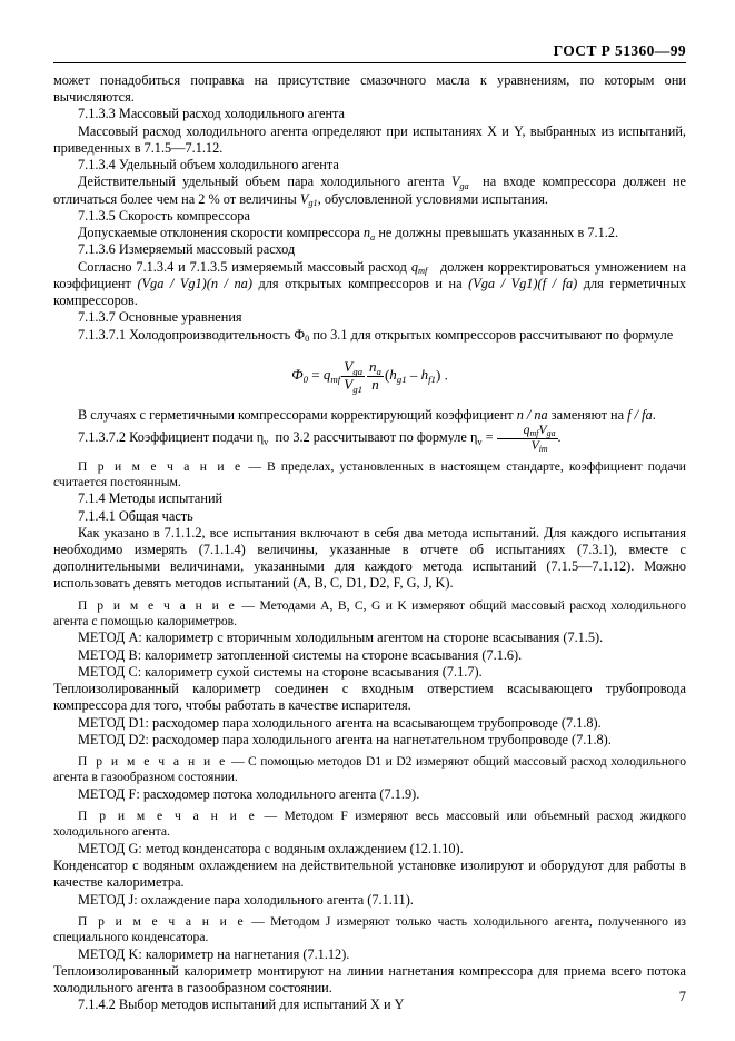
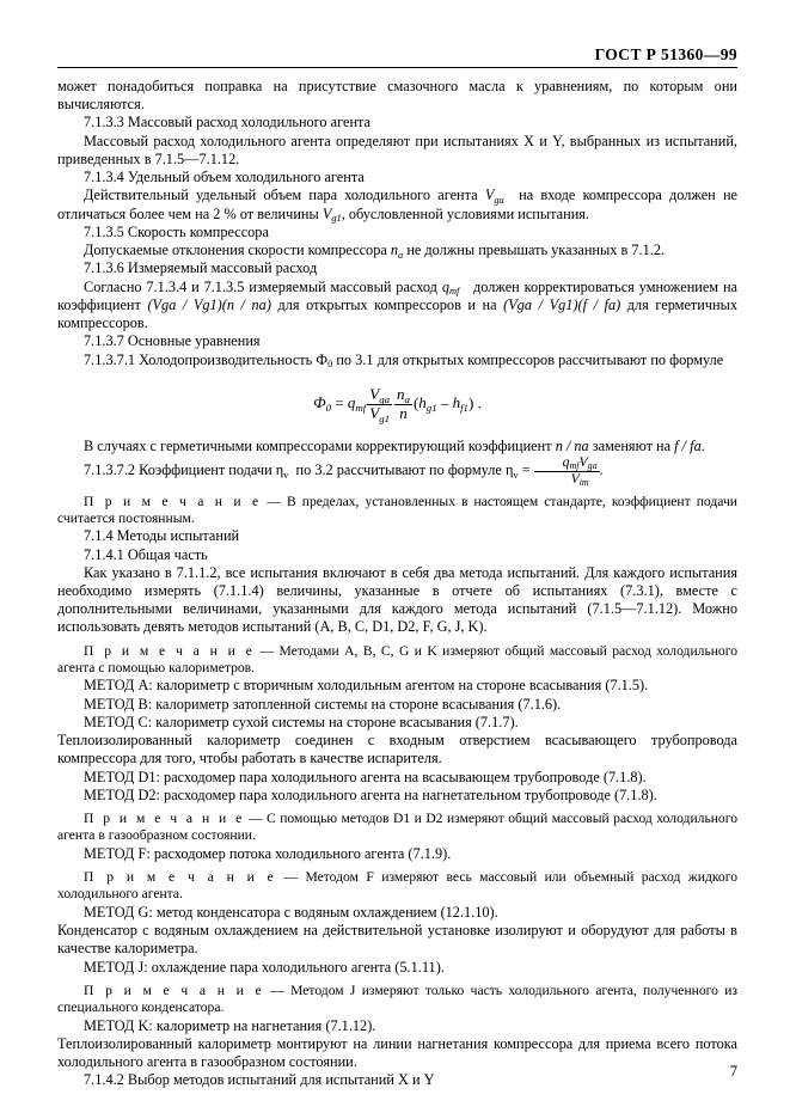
  ГОСТ Р 51360—99
  может понадобиться поправка на присутствие смазочного масла к уравнениям, по которым они вычисляются.
  7.1.3.3 Массовый расход холодильного агента
  Массовый расход холодильного агента определяют при испытаниях X и Y, выбранных из испытаний, приведенных в 7.1.5—7.1.12.
  7.1.3.4 Удельный объем холодильного агента
  Действительный удельный объем пара холодильного агента Vga на входе компрессора должен не отличаться более чем на 2 % от величины Vg1, обусловленной условиями испытания.
  7.1.3.5 Скорость компрессора
  Допускаемые отклонения скорости компрессора na не должны превышать указанных в 7.1.2.
  7.1.3.6 Измеряемый массовый расход
  Согласно 7.1.3.4 и 7.1.3.5 измеряемый массовый расход qmf должен корректироваться умножением на коэффициент (Vga / Vg1)(n / na) для открытых компрессоров и на (Vga / Vg1)(f / fa) для герметичных компрессоров.
  7.1.3.7 Основные уравнения
  7.1.3.7.1 Холодопроизводительность Ф0 по 3.1 для открытых компрессоров рассчитывают по формуле
  Ф0 = qmf
  Vga
  Vg1
  na
  n
  (hg1 – hf1) .
  В случаях с герметичными компрессорами корректирующий коэффициент n / na заменяют на f / fa.
  7.1.3.7.2 Коэффициент подачи ηv по 3.2 рассчитывают по формуле ηv =
  qmfVga
  Vim
  .
  П р и м е ч а н и е — В пределах, установленных в настоящем стандарте, коэффициент подачи считается постоянным.
  7.1.4 Методы испытаний
  7.1.4.1 Общая часть
  Как указано в 7.1.1.2, все испытания включают в себя два метода испытаний. Для каждого испытания необходимо измерять (7.1.1.4) величины, указанные в отчете об испытаниях (7.3.1), вместе с дополнительными величинами, указанными для каждого метода испытаний (7.1.5—7.1.12). Можно использовать девять методов испытаний (A, B, C, D1, D2, F, G, J, K).
  П р и м е ч а н и е — Методами A, B, C, G и K измеряют общий массовый расход холодильного агента с помощью калориметров.
  МЕТОД A: калориметр с вторичным холодильным агентом на стороне всасывания (7.1.5).
  МЕТОД B: калориметр затопленной системы на стороне всасывания (7.1.6).
  МЕТОД C: калориметр сухой системы на стороне всасывания (7.1.7).
  Теплоизолированный калориметр соединен с входным отверстием всасывающего трубопровода компрессора для того, чтобы работать в качестве испарителя.
  МЕТОД D1: расходомер пара холодильного агента на всасывающем трубопроводе (7.1.8).
  МЕТОД D2: расходомер пара холодильного агента на нагнетательном трубопроводе (7.1.8).
  П р и м е ч а н и е — С помощью методов D1 и D2 измеряют общий массовый расход холодильного агента в газообразном состоянии.
  МЕТОД F: расходомер потока холодильного агента (7.1.9).
  П р и м е ч а н и е — Методом F измеряют весь массовый или объемный расход жидкого холодильного агента.
  МЕТОД G: метод конденсатора с водяным охлаждением (12.1.10).
  Конденсатор с водяным охлаждением на действительной установке изолируют и оборудуют для работы в качестве калориметра.
- МЕТОД J: охлаждение пара холодильного агента (7.1.11).
+ МЕТОД J: охлаждение пара холодильного агента (5.1.11).
  П р и м е ч а н и е — Методом J измеряют только часть холодильного агента, полученного из специального конденсатора.
  МЕТОД K: калориметр на нагнетания (7.1.12).
  Теплоизолированный калориметр монтируют на линии нагнетания компрессора для приема всего потока холодильного агента в газообразном состоянии.
  7.1.4.2 Выбор методов испытаний для испытаний X и Y
  7
